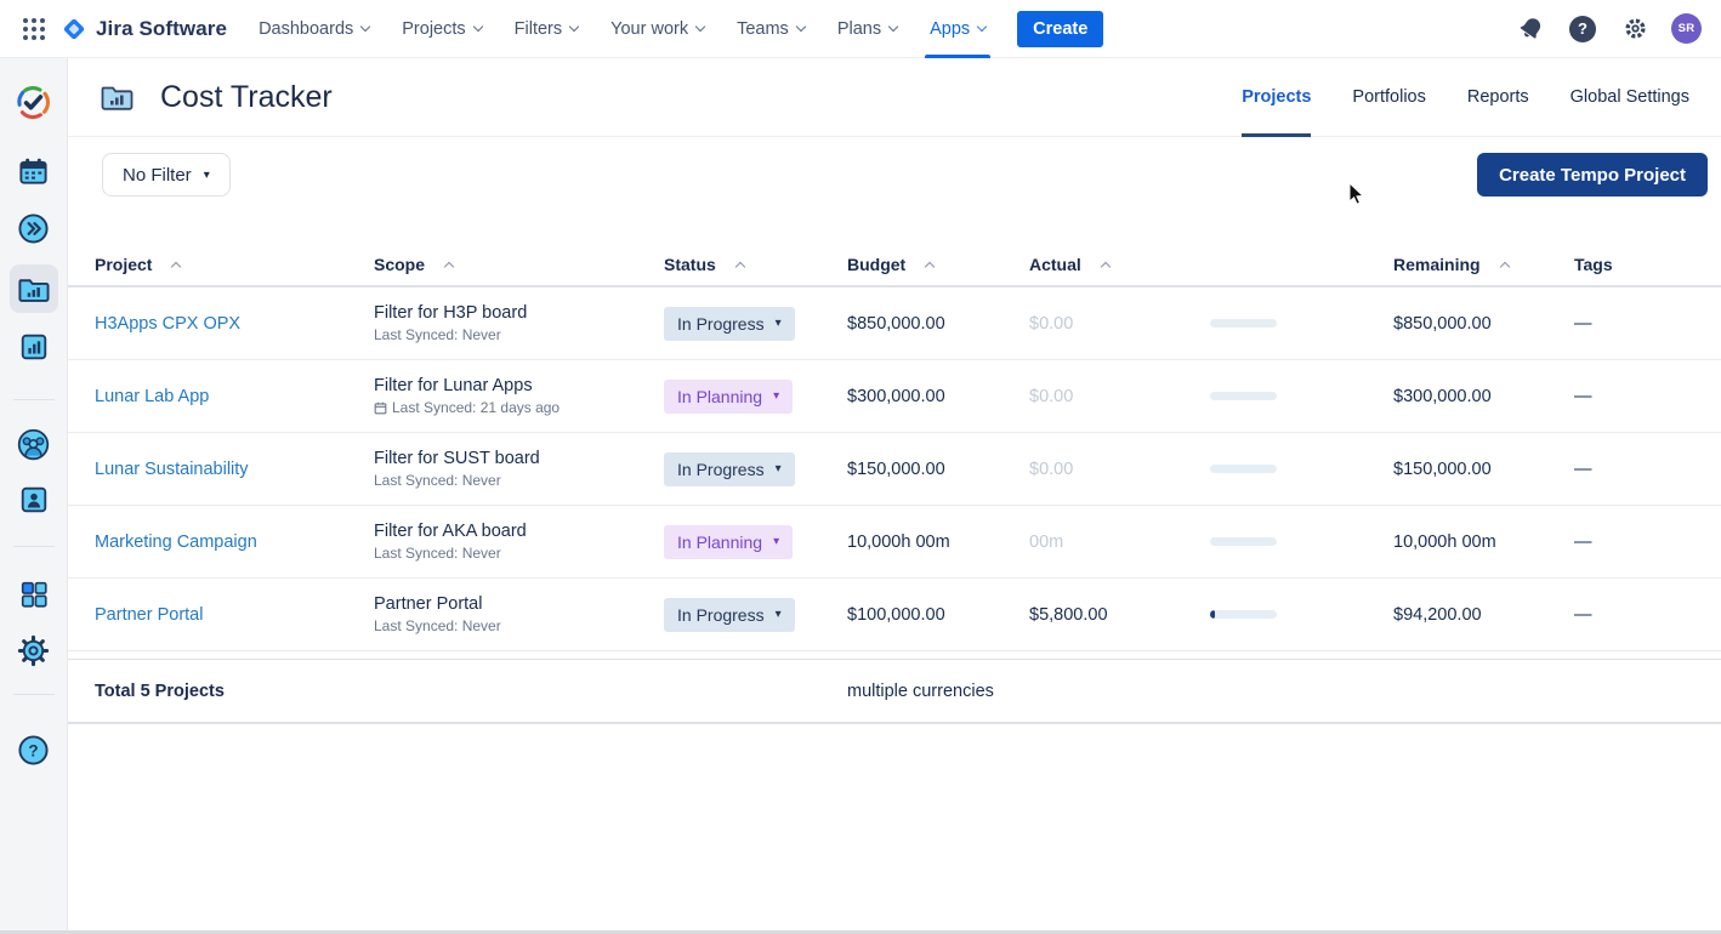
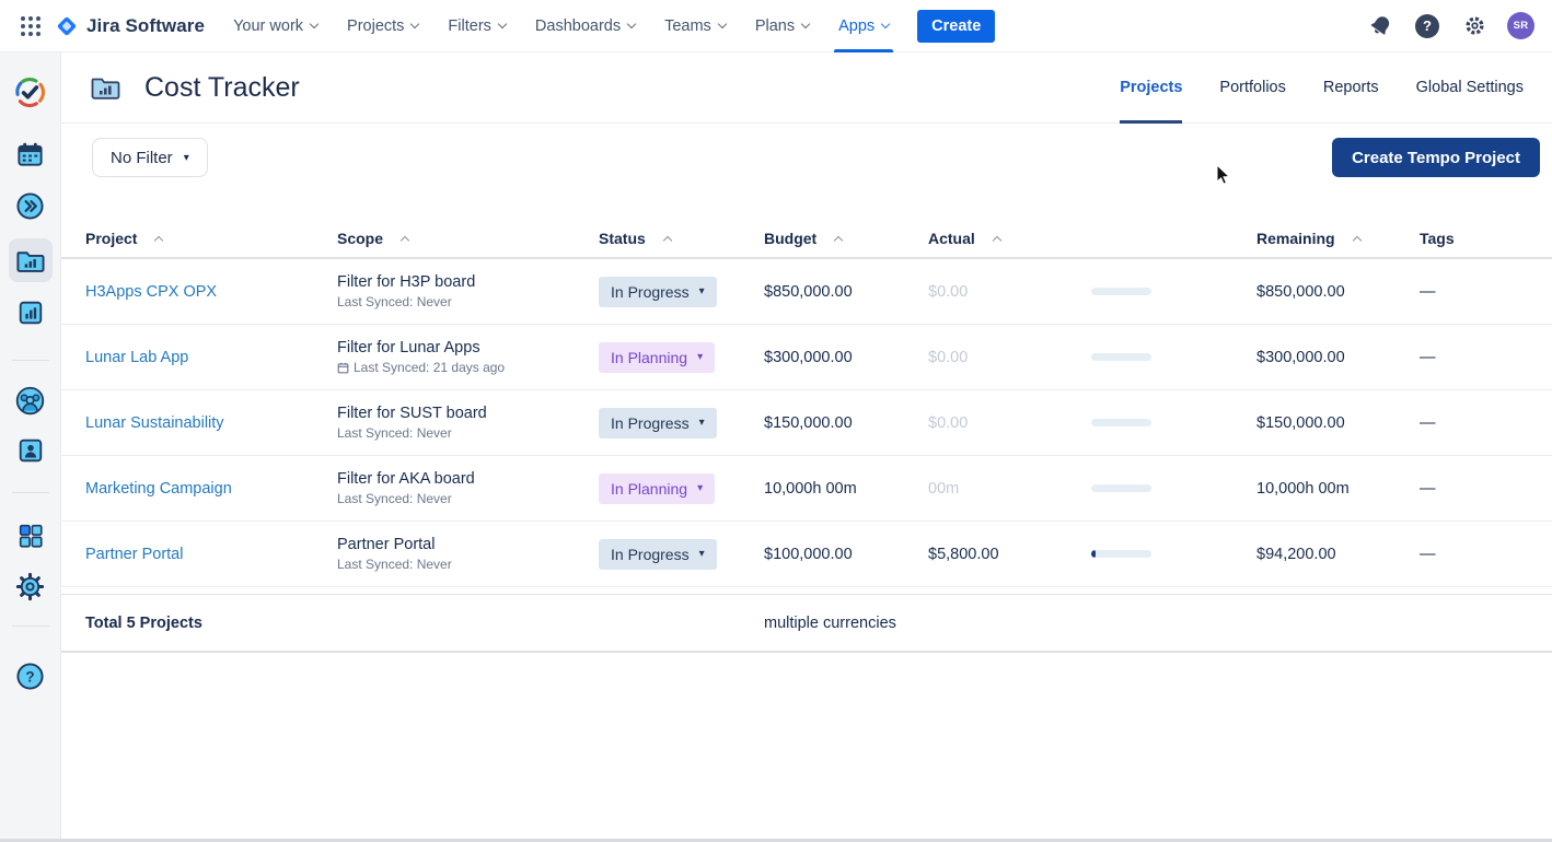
  Jira Software
- Dashboards
+ Your work
  Projects
  Filters
- Your work
+ Dashboards
  Teams
  Plans
  Apps
  Create
  ?
  SR
  ?
  Cost Tracker
  Projects
  Portfolios
  Reports
  Global Settings
  No Filter
  ▾
  Create Tempo Project
  Project
  Scope
  Status
  Budget
  Actual
  Remaining
  Tags
  H3Apps CPX OPX
  Filter for H3P board
  Last Synced: Never
  In Progress
  ▾
  $850,000.00
  $0.00
  $850,000.00
  —
  Lunar Lab App
  Filter for Lunar Apps
  Last Synced: 21 days ago
  In Planning
  ▾
  $300,000.00
  $0.00
  $300,000.00
  —
  Lunar Sustainability
  Filter for SUST board
  Last Synced: Never
  In Progress
  ▾
  $150,000.00
  $0.00
  $150,000.00
  —
  Marketing Campaign
  Filter for AKA board
  Last Synced: Never
  In Planning
  ▾
  10,000h 00m
  00m
  10,000h 00m
  —
  Partner Portal
  Partner Portal
  Last Synced: Never
  In Progress
  ▾
  $100,000.00
  $5,800.00
  $94,200.00
  —
  Total 5 Projects
  multiple currencies
